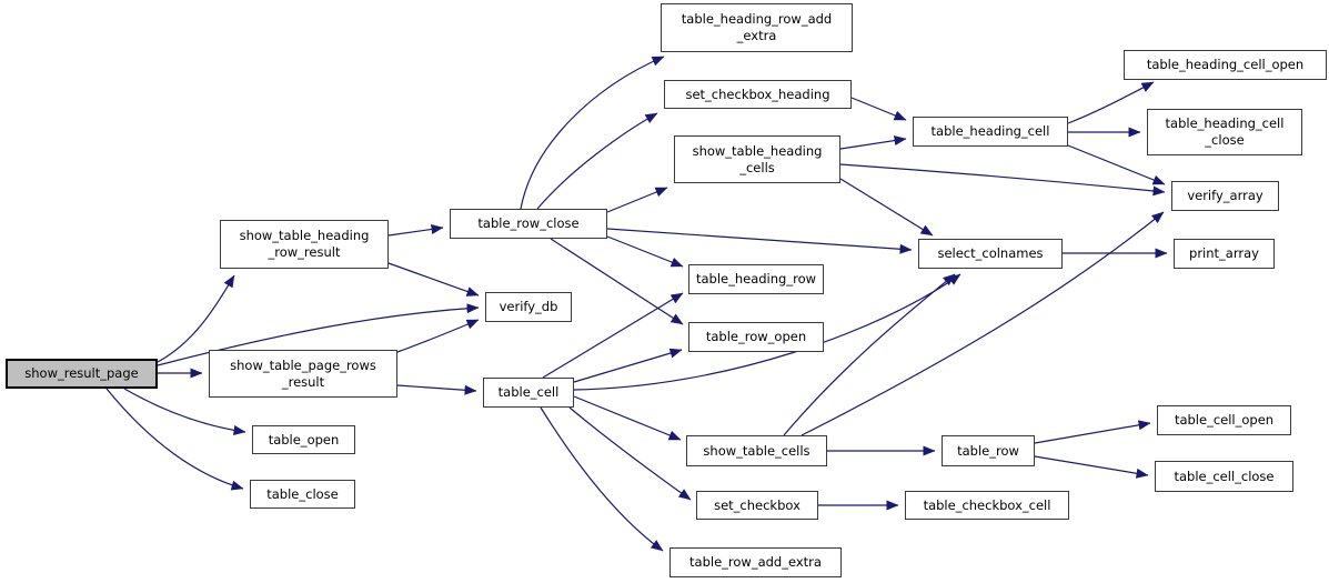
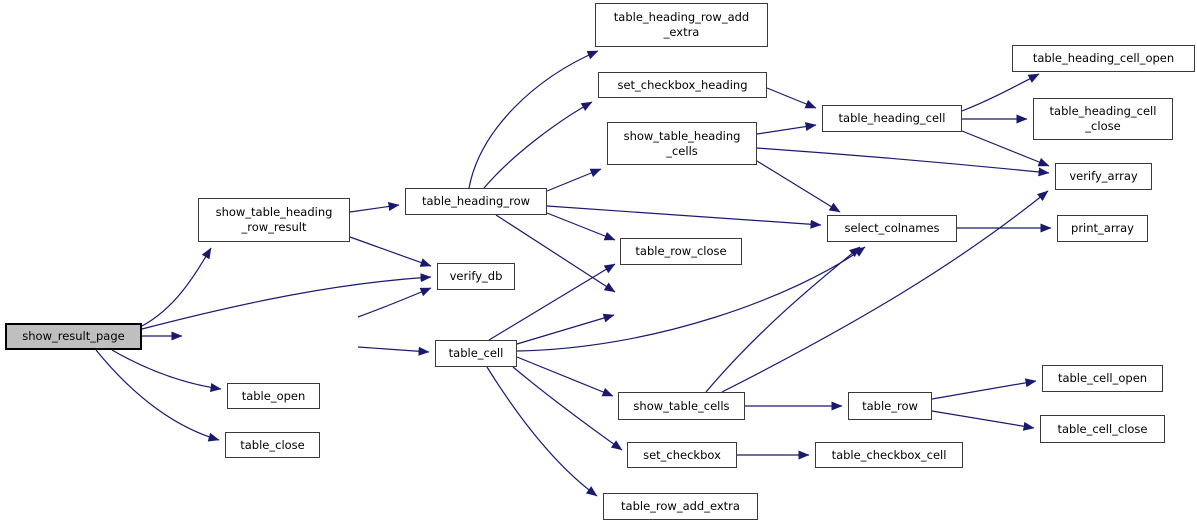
  show_result_page
  show_table_heading
  _row_result
- show_table_page_rows
- _result
  table_open
  table_close
  verify_db
- table_row_close
+ table_heading_row
  table_cell
  table_heading_row_add
  _extra
  set_checkbox_heading
  show_table_heading
  _cells
- table_heading_row
+ table_row_close
- table_row_open
  show_table_cells
  set_checkbox
  table_row_add_extra
  table_heading_cell
  select_colnames
  table_row
  table_checkbox_cell
  table_heading_cell_open
  table_heading_cell
  _close
  verify_array
  print_array
  table_cell_open
  table_cell_close
